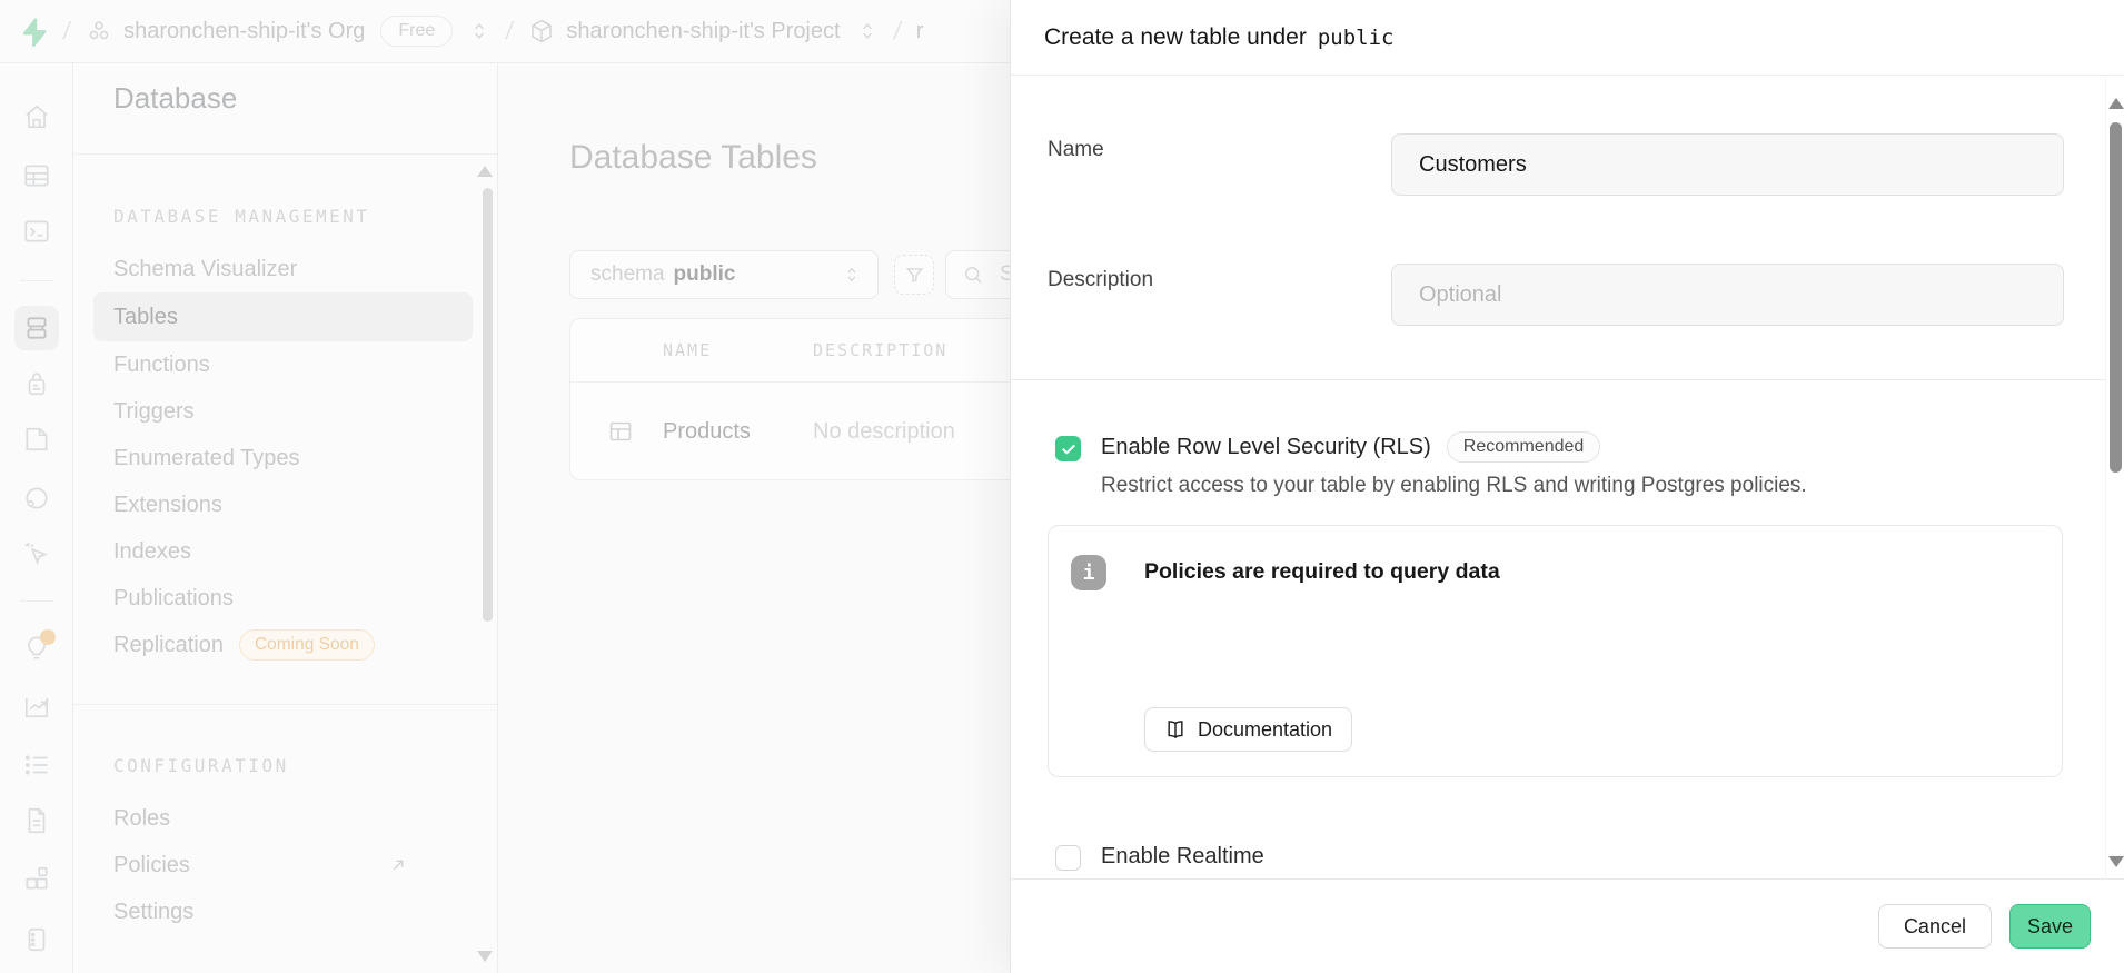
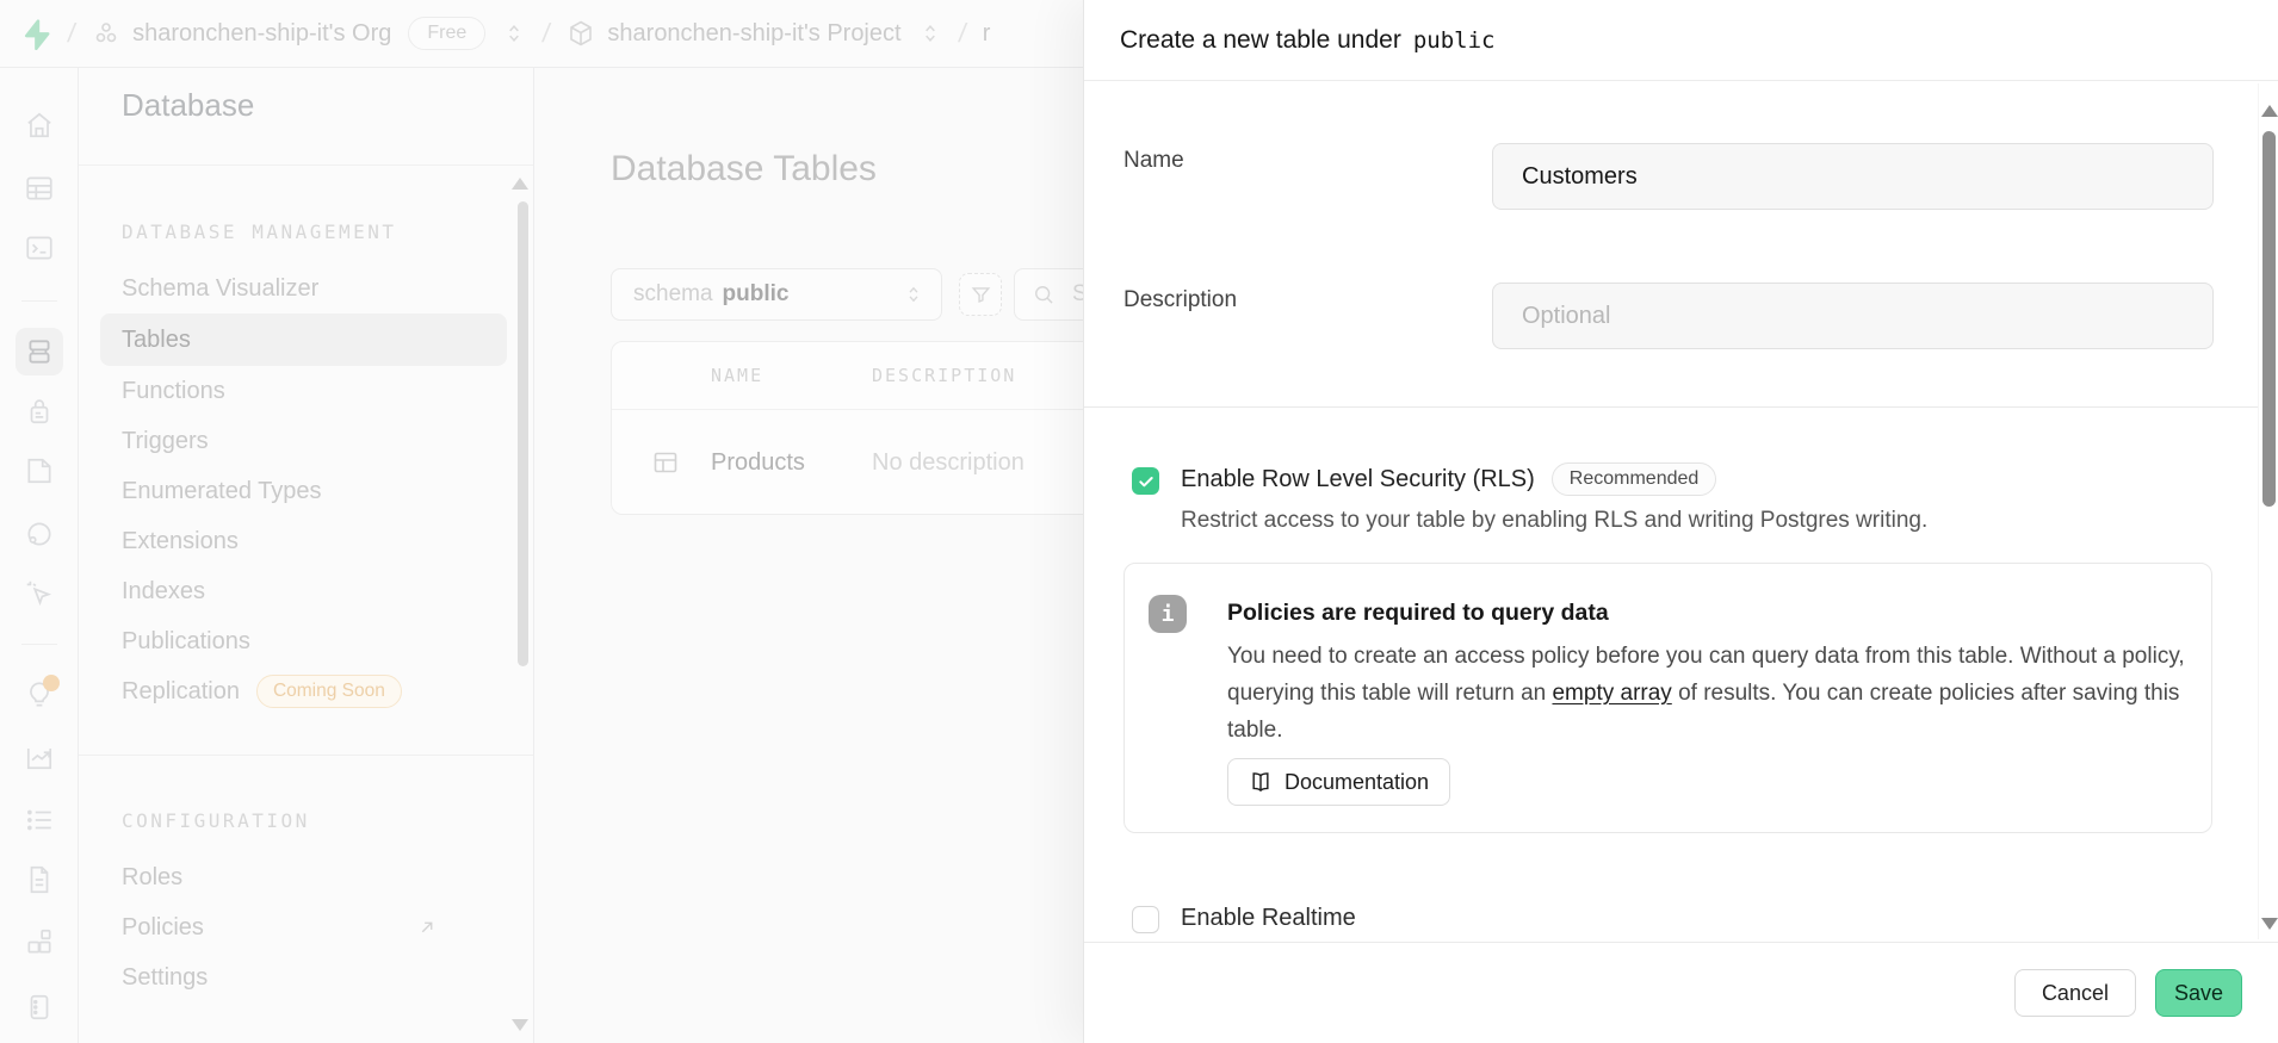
  sharonchen-ship-it's Org
  Free
  sharonchen-ship-it's Project
  r
  Database
  DATABASE MANAGEMENT
  Schema Visualizer
  Tables
  Functions
  Triggers
  Enumerated Types
  Extensions
  Indexes
  Publications
  Replication
  Coming Soon
  CONFIGURATION
  Roles
  Policies
  Settings
  Database Tables
  schema
  public
  S
  NAME
  DESCRIPTION
  Products
  No description
  Create a new table under
  public
  Name
  Customers
  Description
  Optional
  Enable Row Level Security (RLS)
  Recommended
- Restrict access to your table by enabling RLS and writing Postgres policies.
+ Restrict access to your table by enabling RLS and writing Postgres writing.
  i
  Policies are required to query data
+ You need to create an access policy before you can query data from this table. Without a policy, querying this table will return an empty array of results. You can create policies after saving this table.
  Documentation
  Enable Realtime
  Cancel
  Save
